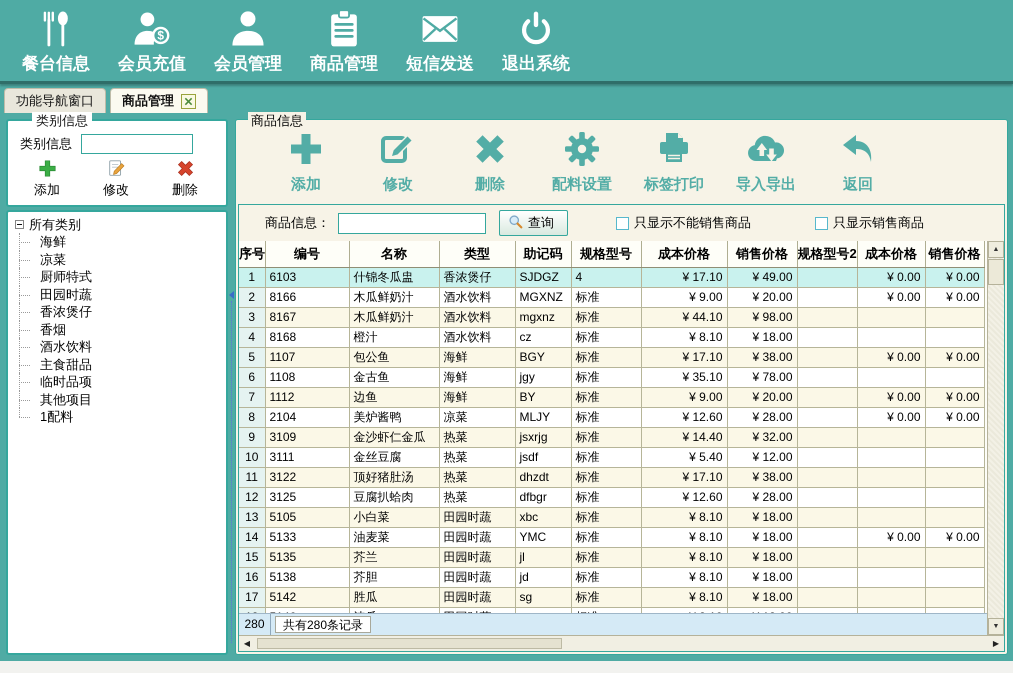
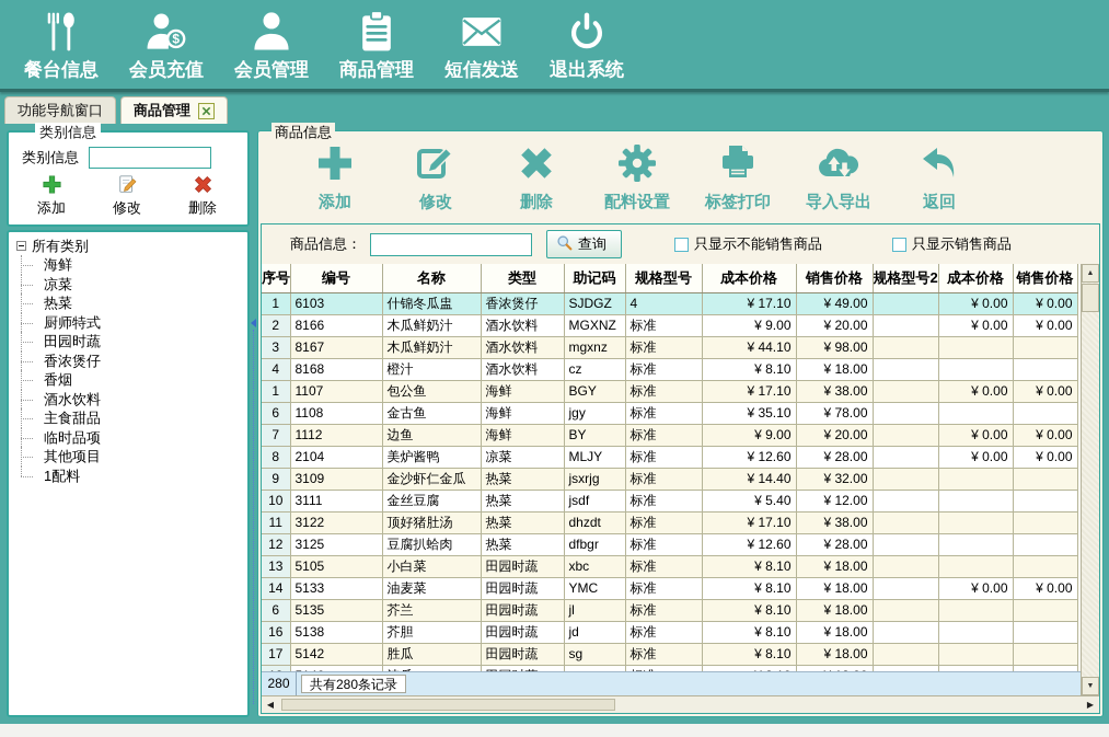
  餐台信息
  $
  会员充值
  会员管理
  商品管理
  短信发送
  退出系统
  功能导航窗口
  商品管理
  类别信息
  类别信息
  添加
  修改
  删除
  所有类别
  海鲜
  凉菜
+ 热菜
  厨师特式
  田园时蔬
  香浓煲仔
  香烟
  酒水饮料
  主食甜品
  临时品项
  其他项目
  1配料
  商品信息
  添加
  修改
  删除
  配料设置
  标签打印
  导入导出
  返回
  商品信息：
  查询
  只显示不能销售商品
  只显示销售商品
  序号	编号	名称	类型	助记码	规格型号	成本价格	销售价格	规格型号2	成本价格	销售价格
  1	6103	什锦冬瓜盅	香浓煲仔	SJDGZ	4	¥ 17.10	¥ 49.00		¥ 0.00	¥ 0.00
  2	8166	木瓜鲜奶汁	酒水饮料	MGXNZ	标准	¥ 9.00	¥ 20.00		¥ 0.00	¥ 0.00
  3	8167	木瓜鲜奶汁	酒水饮料	mgxnz	标准	¥ 44.10	¥ 98.00
  4	8168	橙汁	酒水饮料	cz	标准	¥ 8.10	¥ 18.00
- 5	1107	包公鱼	海鲜	BGY	标准	¥ 17.10	¥ 38.00		¥ 0.00	¥ 0.00
+ 1	1107	包公鱼	海鲜	BGY	标准	¥ 17.10	¥ 38.00		¥ 0.00	¥ 0.00
  6	1108	金古鱼	海鲜	jgy	标准	¥ 35.10	¥ 78.00
  7	1112	边鱼	海鲜	BY	标准	¥ 9.00	¥ 20.00		¥ 0.00	¥ 0.00
  8	2104	美炉酱鸭	凉菜	MLJY	标准	¥ 12.60	¥ 28.00		¥ 0.00	¥ 0.00
  9	3109	金沙虾仁金瓜	热菜	jsxrjg	标准	¥ 14.40	¥ 32.00
  10	3111	金丝豆腐	热菜	jsdf	标准	¥ 5.40	¥ 12.00
  11	3122	顶好猪肚汤	热菜	dhzdt	标准	¥ 17.10	¥ 38.00
  12	3125	豆腐扒蛤肉	热菜	dfbgr	标准	¥ 12.60	¥ 28.00
  13	5105	小白菜	田园时蔬	xbc	标准	¥ 8.10	¥ 18.00
  14	5133	油麦菜	田园时蔬	YMC	标准	¥ 8.10	¥ 18.00		¥ 0.00	¥ 0.00
- 15	5135	芥兰	田园时蔬	jl	标准	¥ 8.10	¥ 18.00
+ 6	5135	芥兰	田园时蔬	jl	标准	¥ 8.10	¥ 18.00
  16	5138	芥胆	田园时蔬	jd	标准	¥ 8.10	¥ 18.00
  17	5142	胜瓜	田园时蔬	sg	标准	¥ 8.10	¥ 18.00
  280
  共有280条记录
  ◀
  ▶
